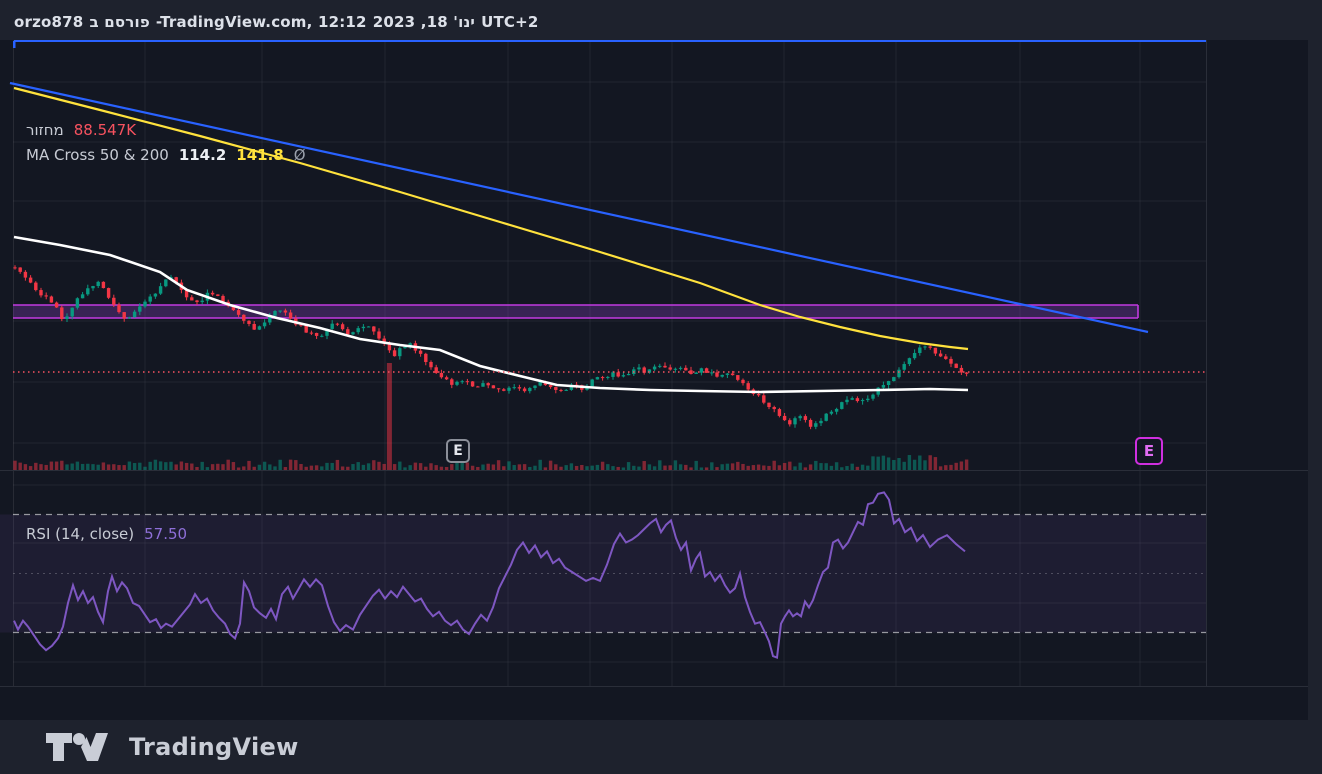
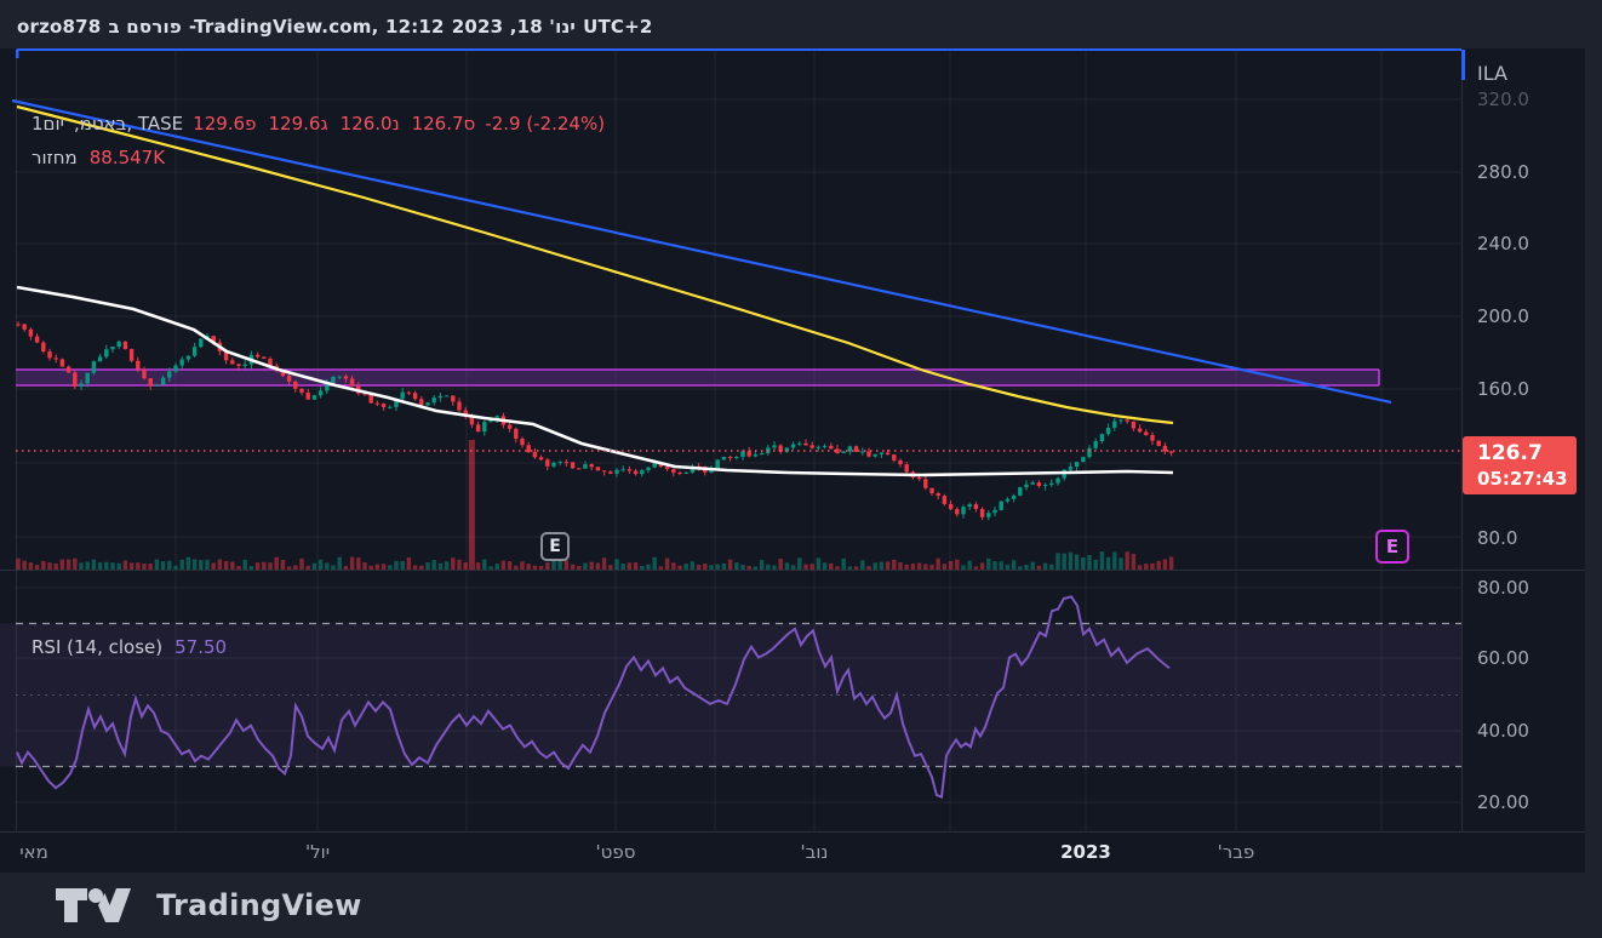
  orzo878
  פורסם ב
  -TradingView.com, 12:12
  ינו' 18, 2023
  UTC+2
+ 1יום
+ ,באטמ, TASE
+ פ129.6
+ ג129.6
+ נ126.0
+ ס126.7
+ -2.9 (-2.24%)
  מחזור
  88.547K
- MA Cross 50 & 200
- 114.2
- 141.8
- Ø
  RSI (14, close)
  57.50
  E
  E
+ ILA
+ 320.0
+ 280.0
+ 240.0
+ 200.0
+ 160.0
+ 80.0
+ 126.7
+ 05:27:43
+ 80.00
+ 60.00
+ 40.00
+ 20.00
+ מאי
+ יול'
+ ספט'
+ נוב'
+ 2023
+ פבר'
  TradingView
